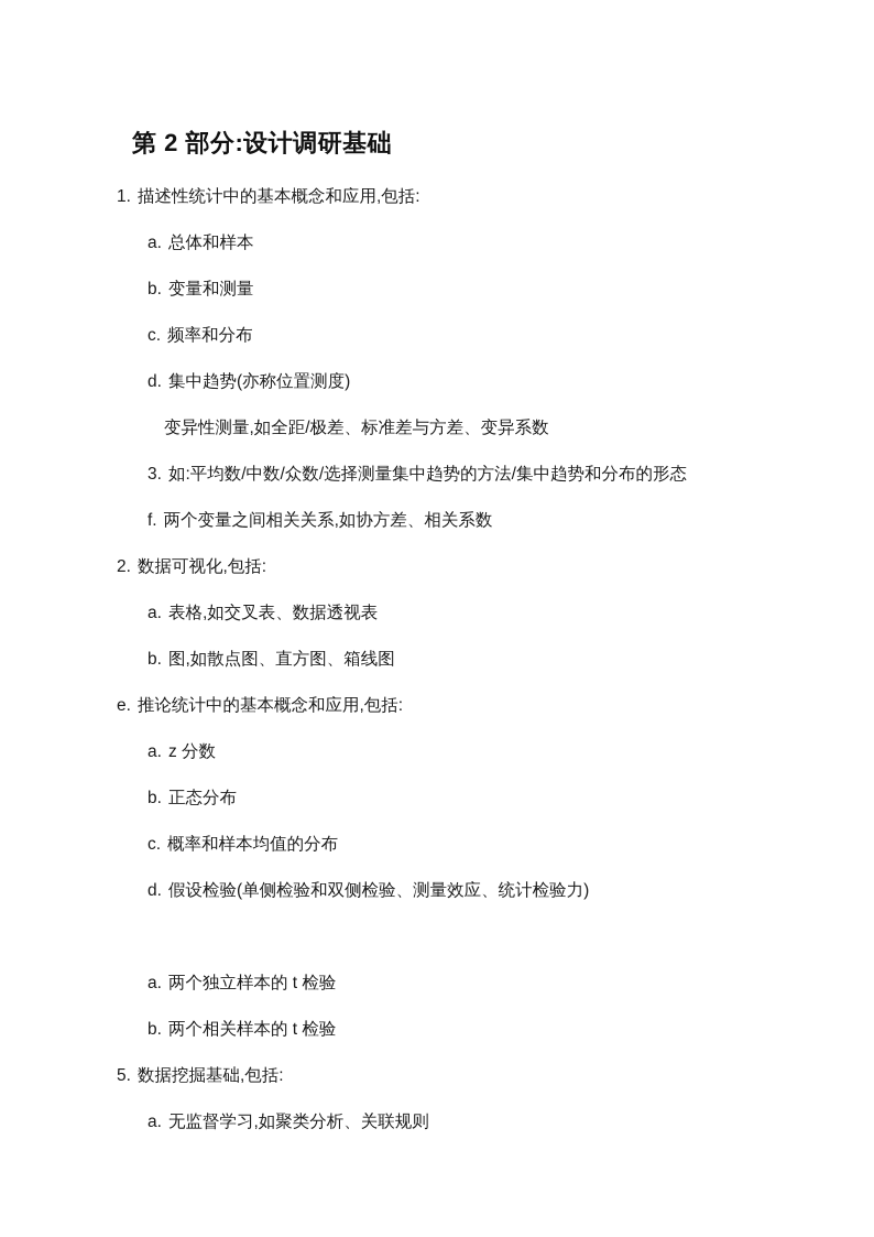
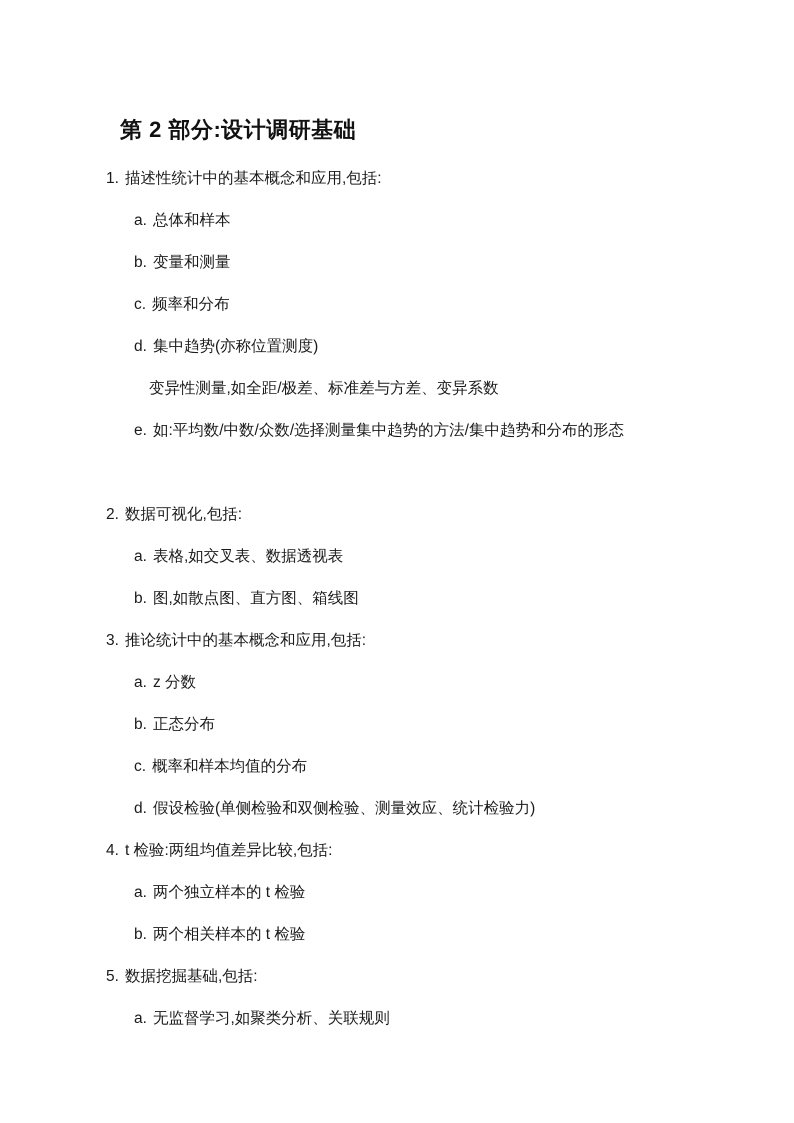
  第 2 部分:设计调研基础
  1.
  描述性统计中的基本概念和应用,包括:
  a.
  总体和样本
  b.
  变量和测量
  c.
  频率和分布
  d.
  集中趋势(亦称位置测度)
  变异性测量,如全距/极差、标准差与方差、变异系数
- 3.
+ e.
  如:平均数/中数/众数/选择测量集中趋势的方法/集中趋势和分布的形态
- f.
- 两个变量之间相关关系,如协方差、相关系数
  2.
  数据可视化,包括:
  a.
  表格,如交叉表、数据透视表
  b.
  图,如散点图、直方图、箱线图
- e.
+ 3.
  推论统计中的基本概念和应用,包括:
  a.
  z 分数
  b.
  正态分布
  c.
  概率和样本均值的分布
  d.
  假设检验(单侧检验和双侧检验、测量效应、统计检验力)
+ 4.
+ t 检验:两组均值差异比较,包括:
  a.
  两个独立样本的 t 检验
  b.
  两个相关样本的 t 检验
  5.
  数据挖掘基础,包括:
  a.
  无监督学习,如聚类分析、关联规则
